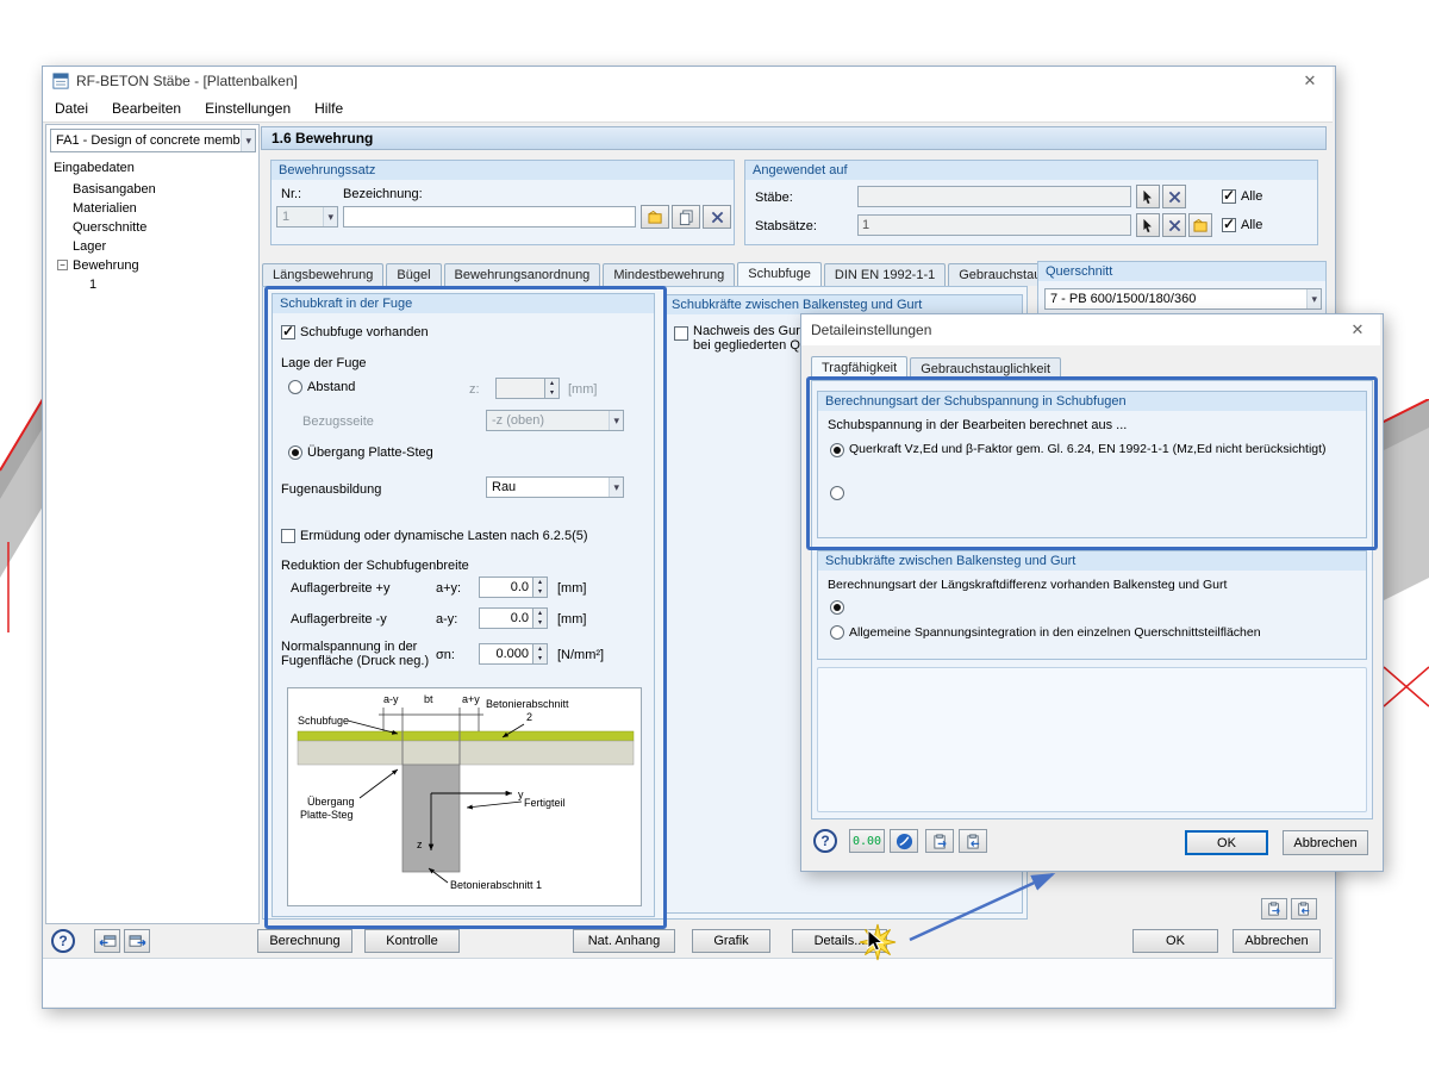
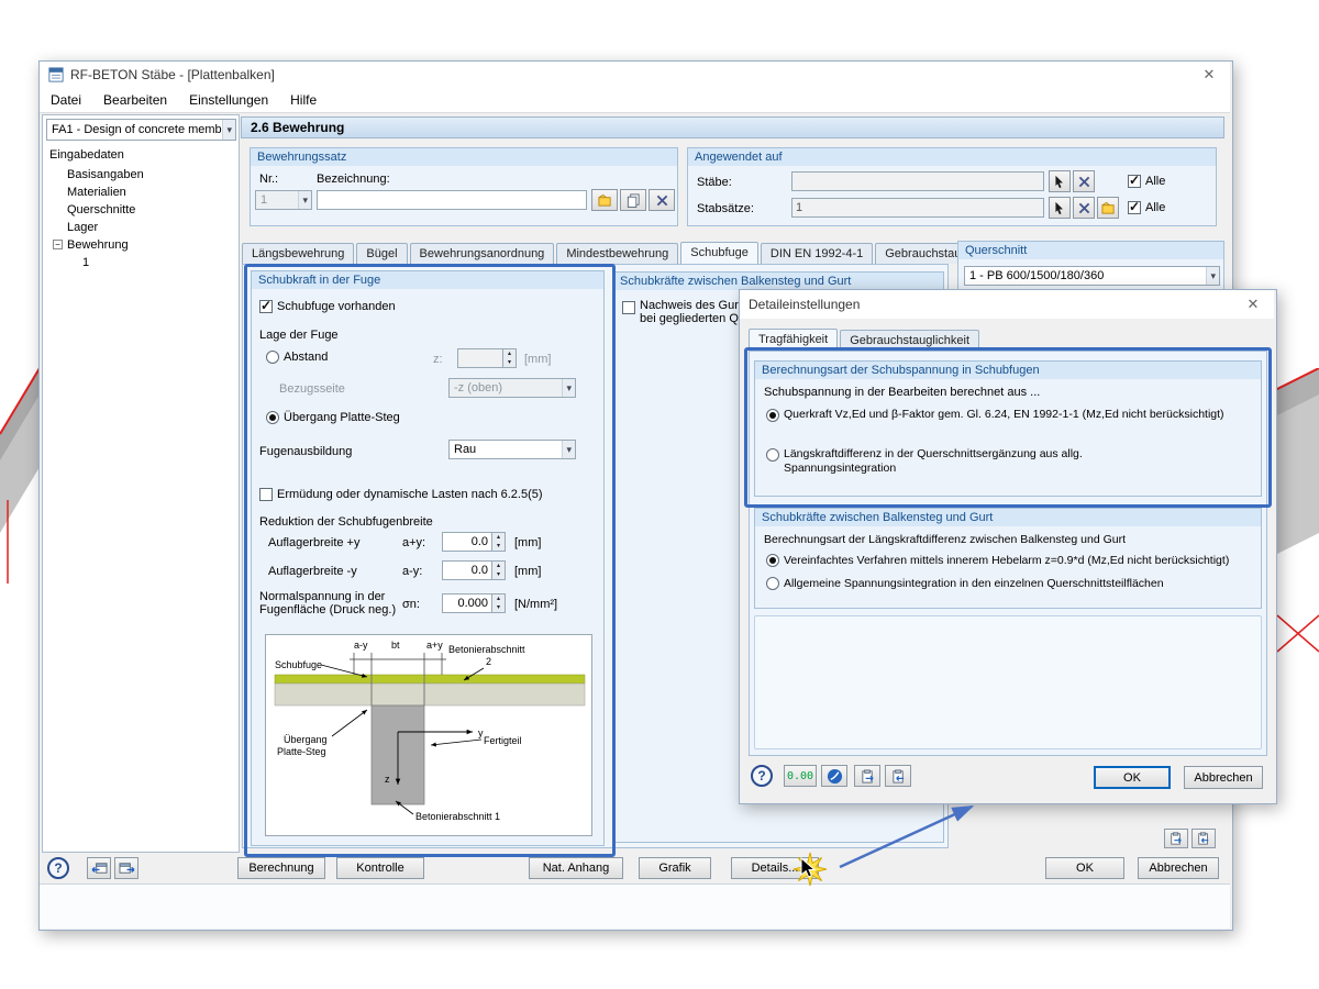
  RF-BETON Stäbe - [Plattenbalken]
  ✕
  Datei
  Bearbeiten
  Einstellungen
  Hilfe
  FA1 - Design of concrete memb
  ▾
  Eingabedaten
  Basisangaben
  Materialien
  Querschnitte
  Lager
  −
  Bewehrung
  1
- 1.6 Bewehrung
+ 2.6 Bewehrung
  Bewehrungssatz
  Nr.:
  Bezeichnung:
  1
  ▾
  Angewendet auf
  Stäbe:
  Alle
  Stabsätze:
  1
  Alle
  Längsbewehrung
  Bügel
  Bewehrungsanordnung
  Mindestbewehrung
  Schubfuge
- DIN EN 1992-1-1
+ DIN EN 1992-4-1
  Querschnitt
- 7 - PB 600/1500/180/360
+ 1 - PB 600/1500/180/360
  ▾
  Schubkraft in der Fuge
  Schubfuge vorhanden
  Lage der Fuge
  Abstand
  z:
  [mm]
  Bezugsseite
  -z (oben)
  ▾
  Übergang Platte-Steg
  Fugenausbildung
  Rau
  ▾
  Ermüdung oder dynamische Lasten nach 6.2.5(5)
  Reduktion der Schubfugenbreite
  Auflagerbreite +y
  a+y:
  0.0
  [mm]
  Auflagerbreite -y
  a-y:
  0.0
  [mm]
  Normalspannung in der
  Fugenfläche (Druck neg.)
  σn:
  0.000
  [N/mm²]
  a-y
  bt
  a+y
  Schubfuge
  Betonierabschnitt
  2
  Übergang
  Platte-Steg
  y
  z
  Fertigteil
  Betonierabschnitt 1
  Schubkräfte zwischen Balkensteg und Gurt
  Nachweis des Gur
  bei gegliederten Q
  ?
  Berechnung
  Kontrolle
  Nat. Anhang
  Grafik
  Details..
  OK
  Abbrechen
  Detaileinstellungen
  ✕
  Tragfähigkeit
  Gebrauchstauglichkeit
  Berechnungsart der Schubspannung in Schubfugen
  Schubspannung in der Bearbeiten berechnet aus ...
  Querkraft Vz,Ed und β-Faktor gem. Gl. 6.24, EN 1992-1-1 (Mz,Ed nicht berücksichtigt)
+ Längskraftdifferenz in der Querschnittsergänzung aus allg. Spannungsintegration
  Schubkräfte zwischen Balkensteg und Gurt
- Berechnungsart der Längskraftdifferenz vorhanden Balkensteg und Gurt
+ Berechnungsart der Längskraftdifferenz zwischen Balkensteg und Gurt
+ Vereinfachtes Verfahren mittels innerem Hebelarm z=0.9*d (Mz,Ed nicht berücksichtigt)
  Allgemeine Spannungsintegration in den einzelnen Querschnittsteilflächen
  ?
  0.00
  OK
  Abbrechen
